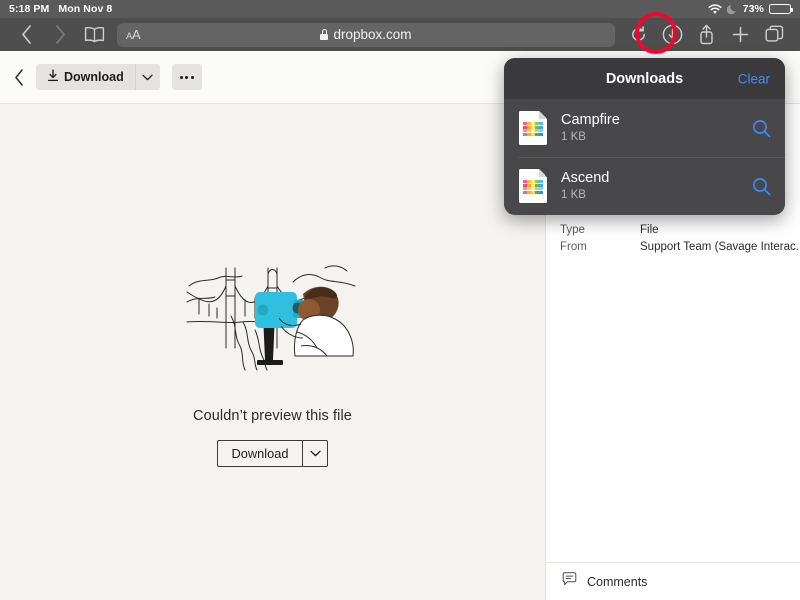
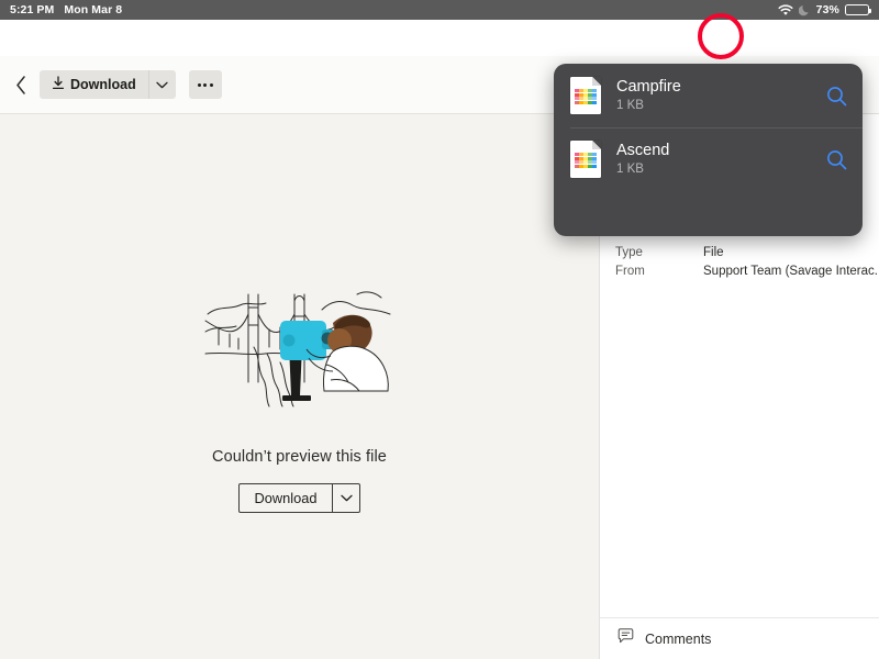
- 5:18 PM
+ 5:21 PM
- Mon Nov 8
+ Mon Mar 8
  73%
- AA
- dropbox.com
  Download
  Couldn’t preview this file
  Download
  Type
  File
  From
  Support Team (Savage Interac.
  Comments
- Downloads
- Clear
  Campfire
  1 KB
  Ascend
  1 KB
